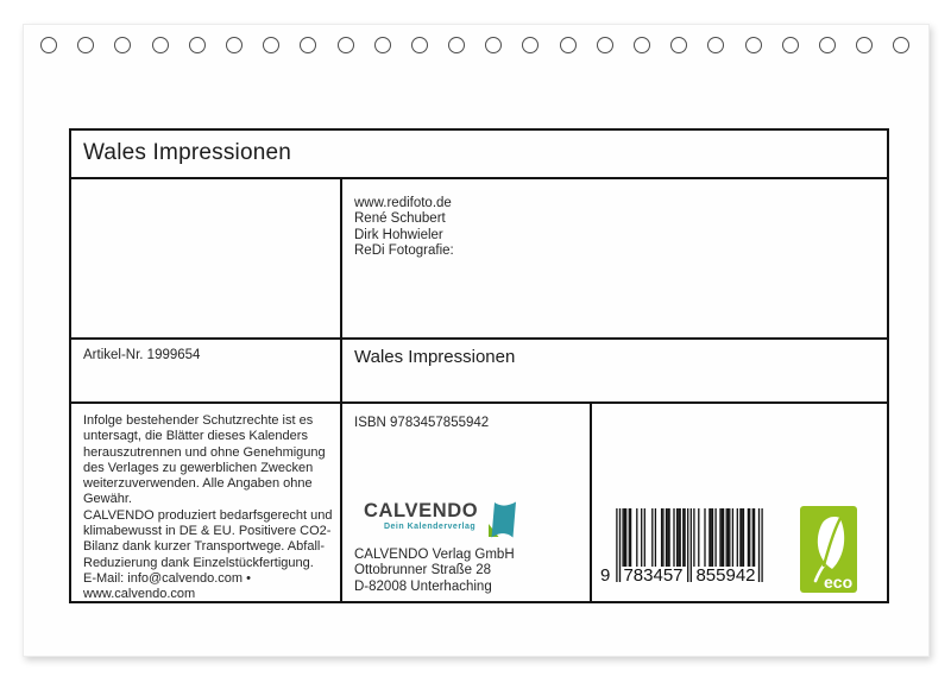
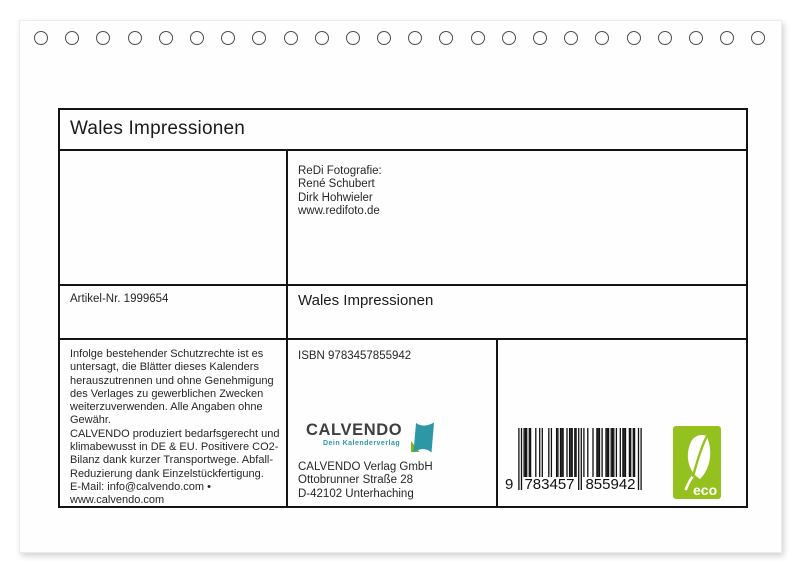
  Wales Impressionen
- www.redifoto.de
+ ReDi Fotografie:
  René Schubert
  Dirk Hohwieler
- ReDi Fotografie:
+ www.redifoto.de
  Artikel-Nr. 1999654
  Wales Impressionen
  Infolge bestehender Schutzrechte ist es untersagt, die Blätter dieses Kalenders herauszutrennen und ohne Genehmigung des Verlages zu gewerblichen Zwecken weiterzuverwenden. Alle Angaben ohne Gewähr.
  CALVENDO produziert bedarfsgerecht und klimabewusst in DE & EU. Positivere CO2-Bilanz dank kurzer Transportwege. Abfall-Reduzierung dank Einzelstückfertigung.
  E-Mail: info@calvendo.com •
  www.calvendo.com
  ISBN 9783457855942
  CALVENDO
  CALVENDO Verlag GmbH
  Ottobrunner Straße 28
- D-82008 Unterhaching
+ D-42102 Unterhaching
  9
  783457
  855942
  eco
